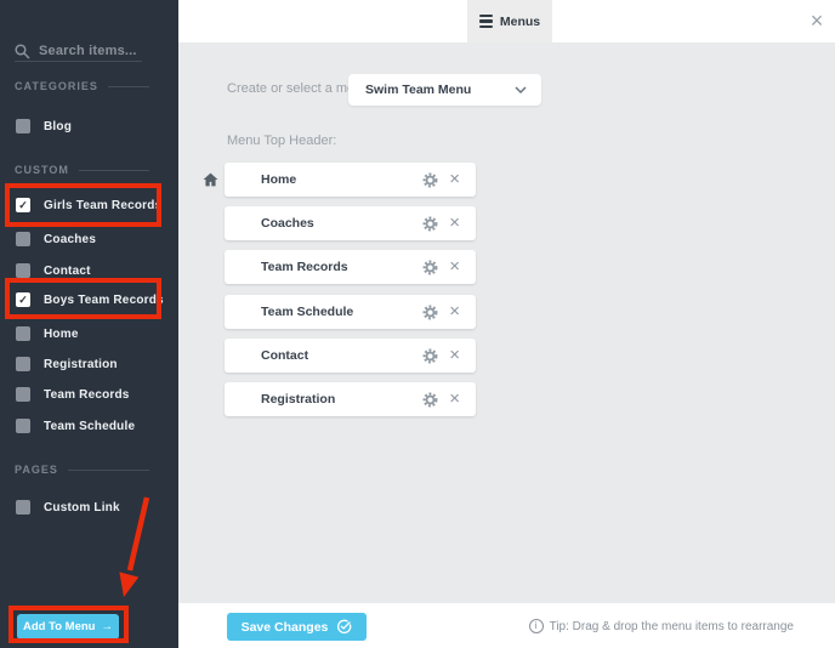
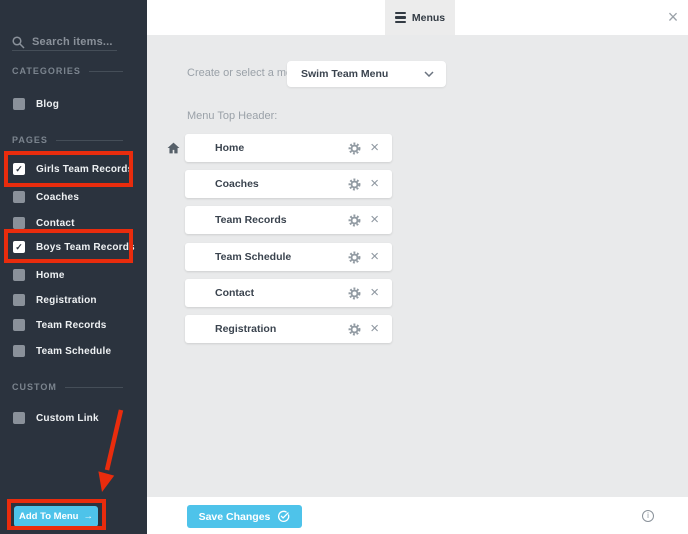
  Search items...
  CATEGORIES
  Blog
- CUSTOM
+ PAGES
  ✓
  Girls Team Records
  Coaches
  Contact
  ✓
  Boys Team Records
  Home
  Registration
  Team Records
  Team Schedule
- PAGES
+ CUSTOM
  Custom Link
  Add To Menu
  →
  Menus
  ×
  Create or select a m
  Swim Team Menu
  Menu Top Header:
  Home
  ×
  Coaches
  ×
  Team Records
  ×
  Team Schedule
  ×
  Contact
  ×
  Registration
  ×
  Save Changes
  i
- Tip: Drag & drop the menu items to rearrange
